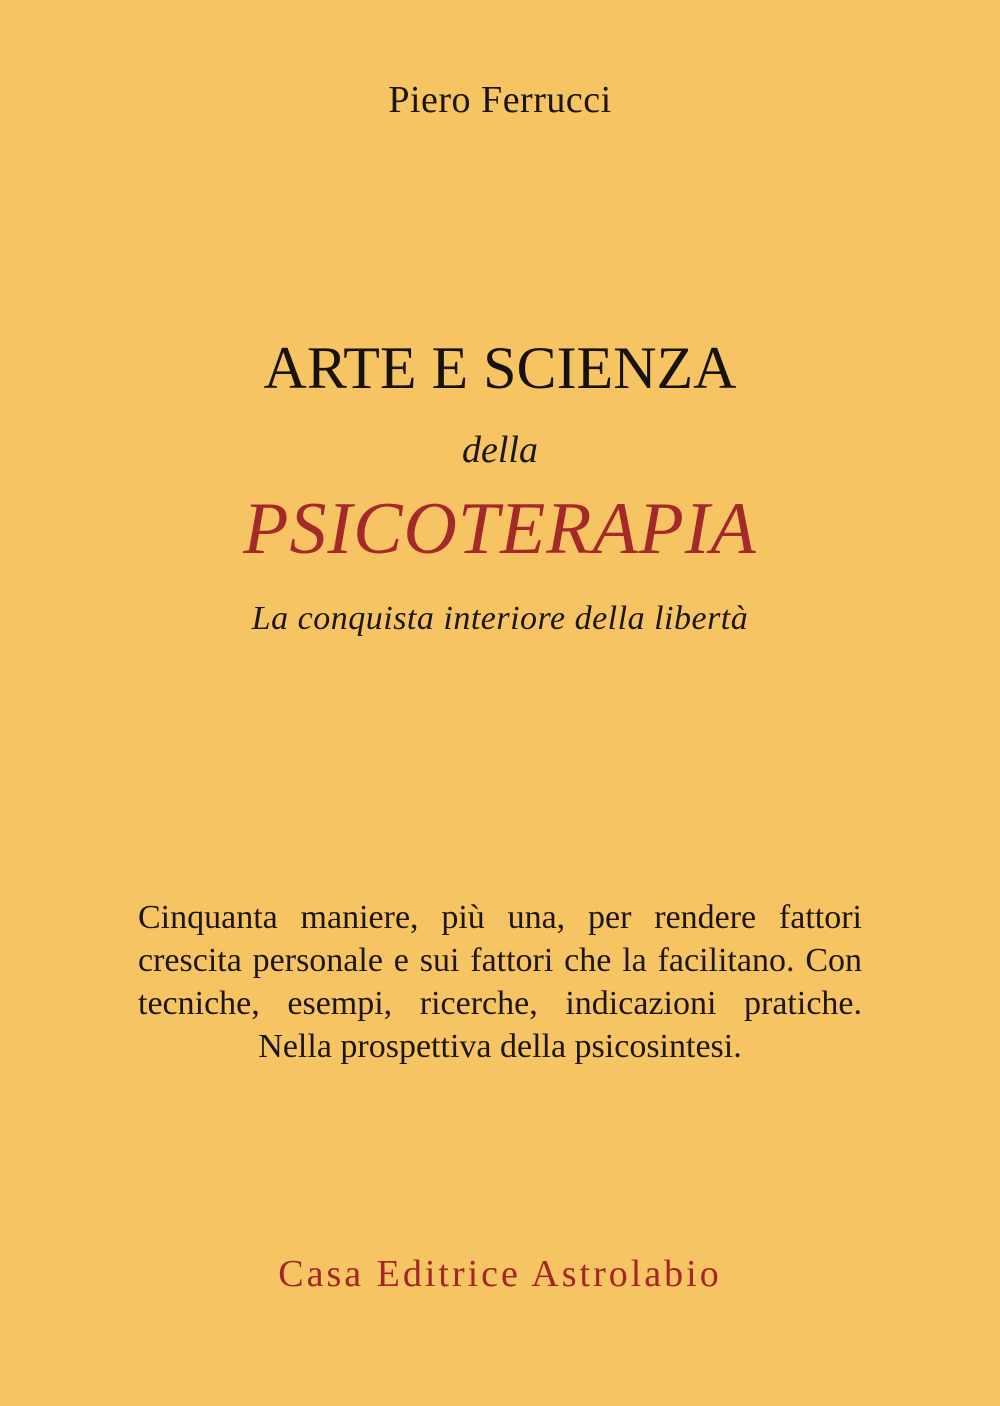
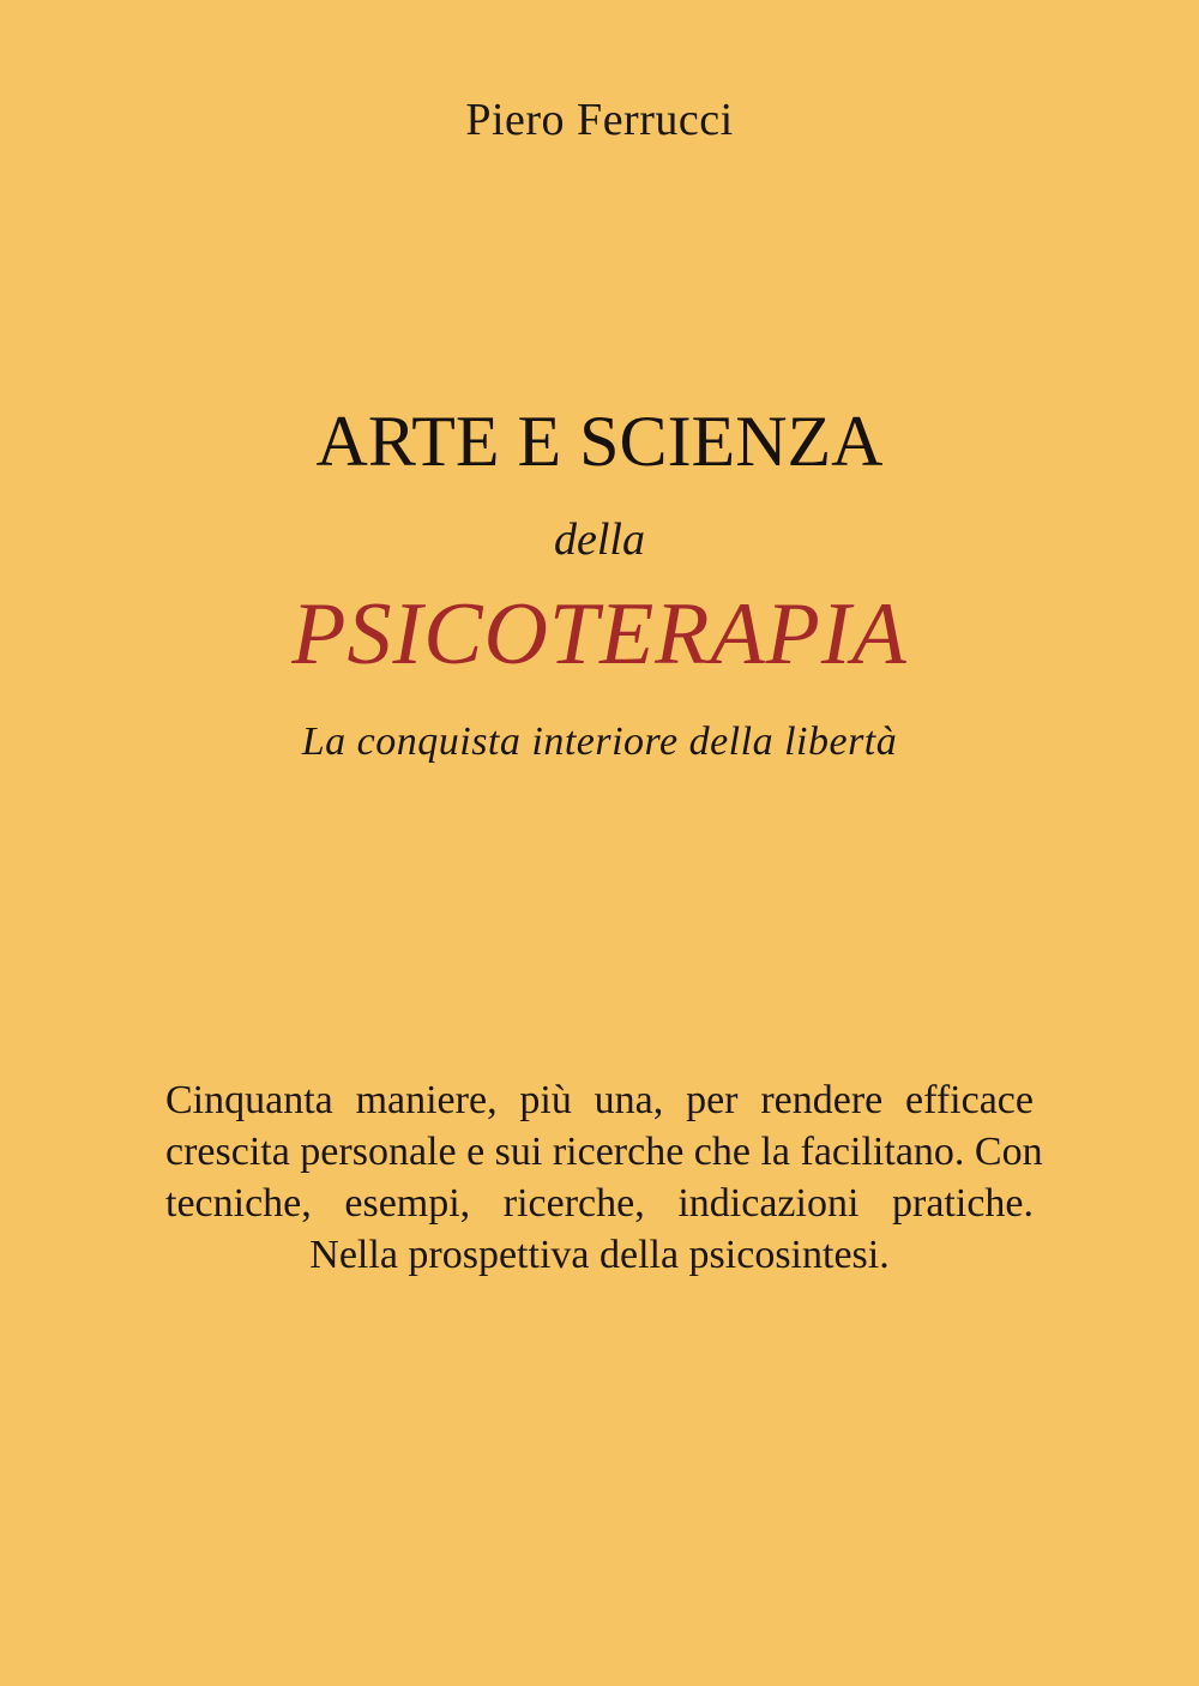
  Piero Ferrucci
  ARTE E SCIENZA
  della
  PSICOTERAPIA
  La conquista interiore della libertà
- Cinquanta maniere, più una, per rendere fattori
+ Cinquanta maniere, più una, per rendere efficace
- crescita personale e sui fattori che la facilitano. Con
+ crescita personale e sui ricerche che la facilitano. Con
  tecniche, esempi, ricerche, indicazioni pratiche.
  Nella prospettiva della psicosintesi.
- Casa Editrice Astrolabio
